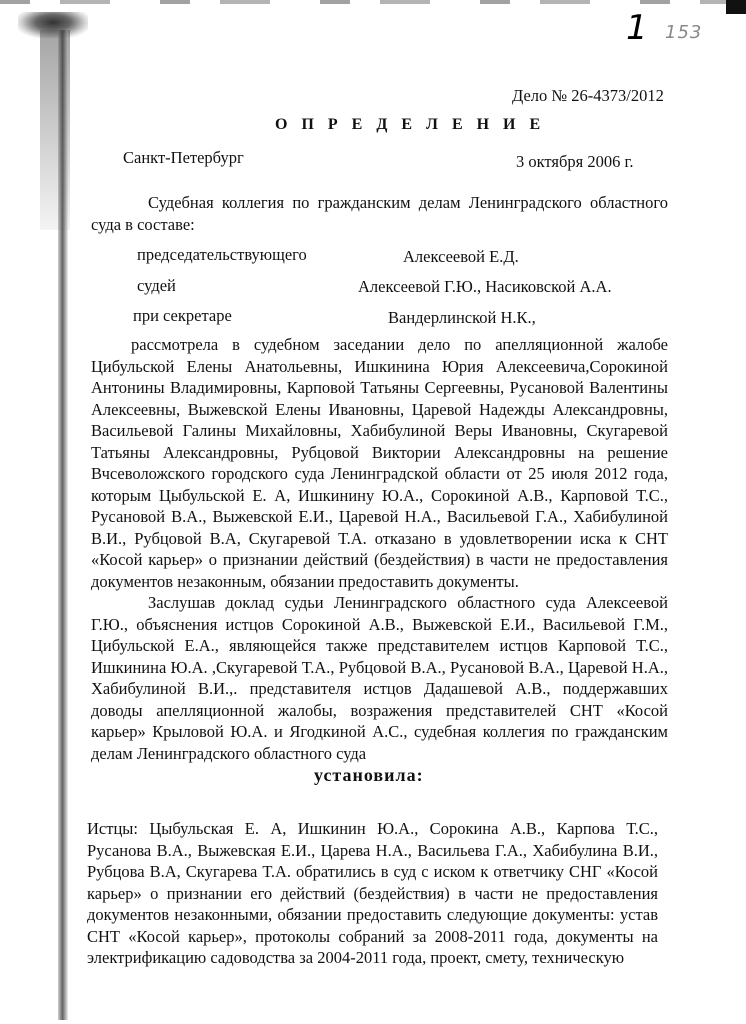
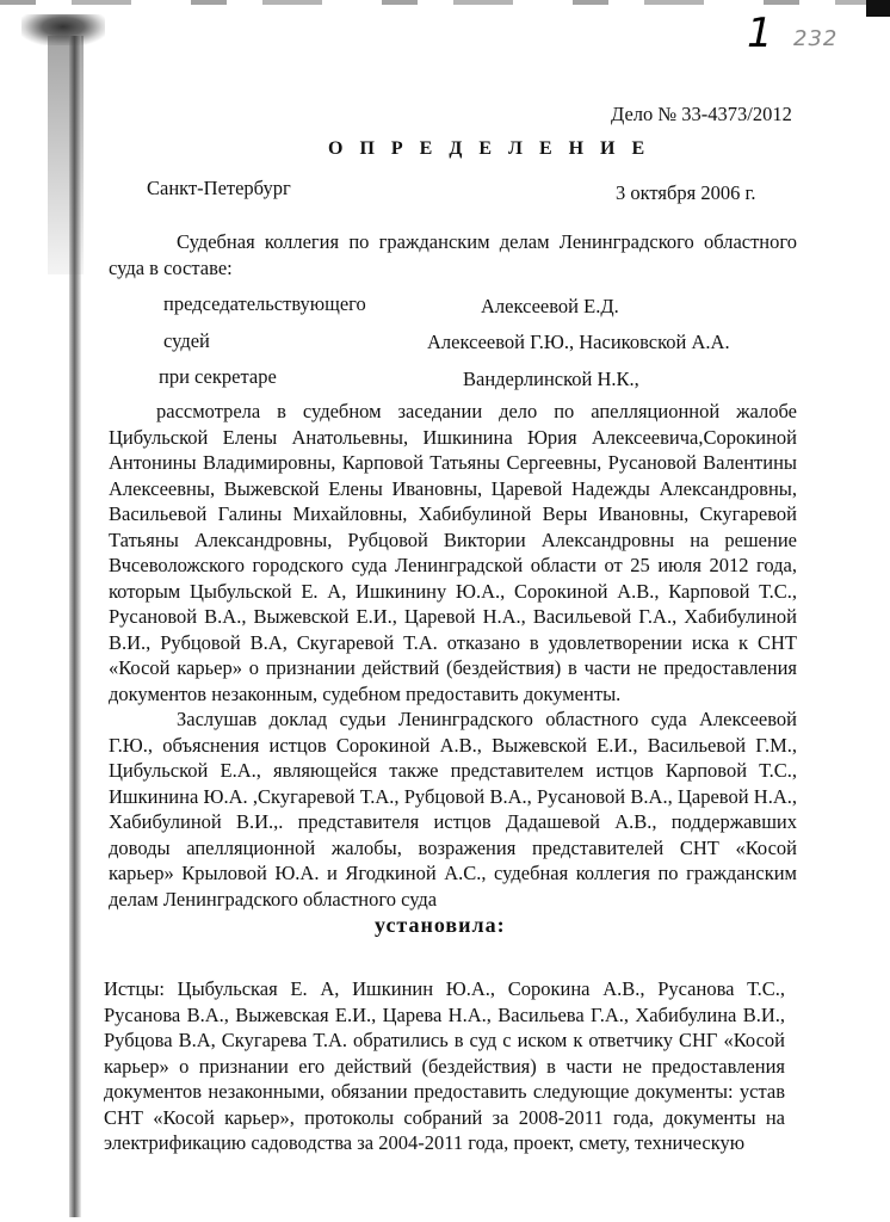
  1
- 153
+ 232
- Дело № 26-4373/2012
+ Дело № 33-4373/2012
  О П Р Е Д Е Л Е Н И Е
  Санкт-Петербург
  3 октября 2006 г.
  Судебная коллегия по гражданским делам Ленинградского областного суда в составе:
  председательствующего
  Алексеевой Е.Д.
  судей
  Алексеевой Г.Ю., Насиковской А.А.
  при секретаре
  Вандерлинской Н.К.,
- рассмотрела в судебном заседании дело по апелляционной жалобе Цибульской Елены Анатольевны, Ишкинина Юрия Алексеевича,Сорокиной Антонины Владимировны, Карповой Татьяны Сергеевны, Русановой Валентины Алексеевны, Выжевской Елены Ивановны, Царевой Надежды Александровны, Васильевой Галины Михайловны, Хабибулиной Веры Ивановны, Скугаревой Татьяны Александровны, Рубцовой Виктории Александровны на решение Вчсеволожского городского суда Ленинградской области от 25 июля 2012 года, которым Цыбульской Е. А, Ишкинину Ю.А., Сорокиной А.В., Карповой Т.С., Русановой В.А., Выжевской Е.И., Царевой Н.А., Васильевой Г.А., Хабибулиной В.И., Рубцовой В.А, Скугаревой Т.А. отказано в удовлетворении иска к СНТ «Косой карьер» о признании действий (бездействия) в части не предоставления документов незаконным, обязании предоставить документы.
+ рассмотрела в судебном заседании дело по апелляционной жалобе Цибульской Елены Анатольевны, Ишкинина Юрия Алексеевича,Сорокиной Антонины Владимировны, Карповой Татьяны Сергеевны, Русановой Валентины Алексеевны, Выжевской Елены Ивановны, Царевой Надежды Александровны, Васильевой Галины Михайловны, Хабибулиной Веры Ивановны, Скугаревой Татьяны Александровны, Рубцовой Виктории Александровны на решение Вчсеволожского городского суда Ленинградской области от 25 июля 2012 года, которым Цыбульской Е. А, Ишкинину Ю.А., Сорокиной А.В., Карповой Т.С., Русановой В.А., Выжевской Е.И., Царевой Н.А., Васильевой Г.А., Хабибулиной В.И., Рубцовой В.А, Скугаревой Т.А. отказано в удовлетворении иска к СНТ «Косой карьер» о признании действий (бездействия) в части не предоставления документов незаконным, судебном предоставить документы.
  Заслушав доклад судьи Ленинградского областного суда Алексеевой Г.Ю., объяснения истцов Сорокиной А.В., Выжевской Е.И., Васильевой Г.М., Цибульской Е.А., являющейся также представителем истцов Карповой Т.С., Ишкинина Ю.А. ,Скугаревой Т.А., Рубцовой В.А., Русановой В.А., Царевой Н.А., Хабибулиной В.И.,. представителя истцов Дадашевой А.В., поддержавших доводы апелляционной жалобы, возражения представителей СНТ «Косой карьер» Крыловой Ю.А. и Ягодкиной А.С., судебная коллегия по гражданским делам Ленинградского областного суда
  установила:
- Истцы: Цыбульская Е. А, Ишкинин Ю.А., Сорокина А.В., Карпова Т.С., Русанова В.А., Выжевская Е.И., Царева Н.А., Васильева Г.А., Хабибулина В.И., Рубцова В.А, Скугарева Т.А. обратились в суд с иском к ответчику СНГ «Косой карьер» о признании его действий (бездействия) в части не предоставления документов незаконными, обязании предоставить следующие документы: устав СНТ «Косой карьер», протоколы собраний за 2008-2011 года, документы на электрификацию садоводства за 2004-2011 года, проект, смету, техническую
+ Истцы: Цыбульская Е. А, Ишкинин Ю.А., Сорокина А.В., Русанова Т.С., Русанова В.А., Выжевская Е.И., Царева Н.А., Васильева Г.А., Хабибулина В.И., Рубцова В.А, Скугарева Т.А. обратились в суд с иском к ответчику СНГ «Косой карьер» о признании его действий (бездействия) в части не предоставления документов незаконными, обязании предоставить следующие документы: устав СНТ «Косой карьер», протоколы собраний за 2008-2011 года, документы на электрификацию садоводства за 2004-2011 года, проект, смету, техническую
